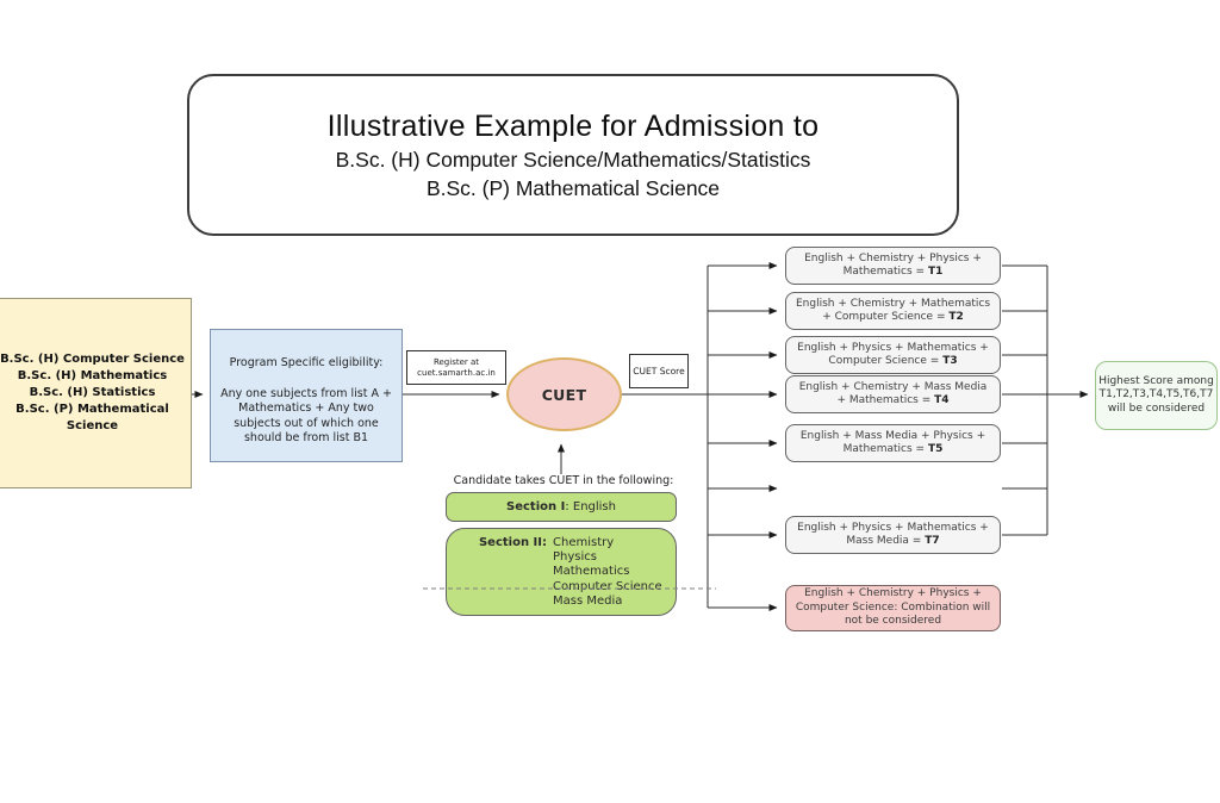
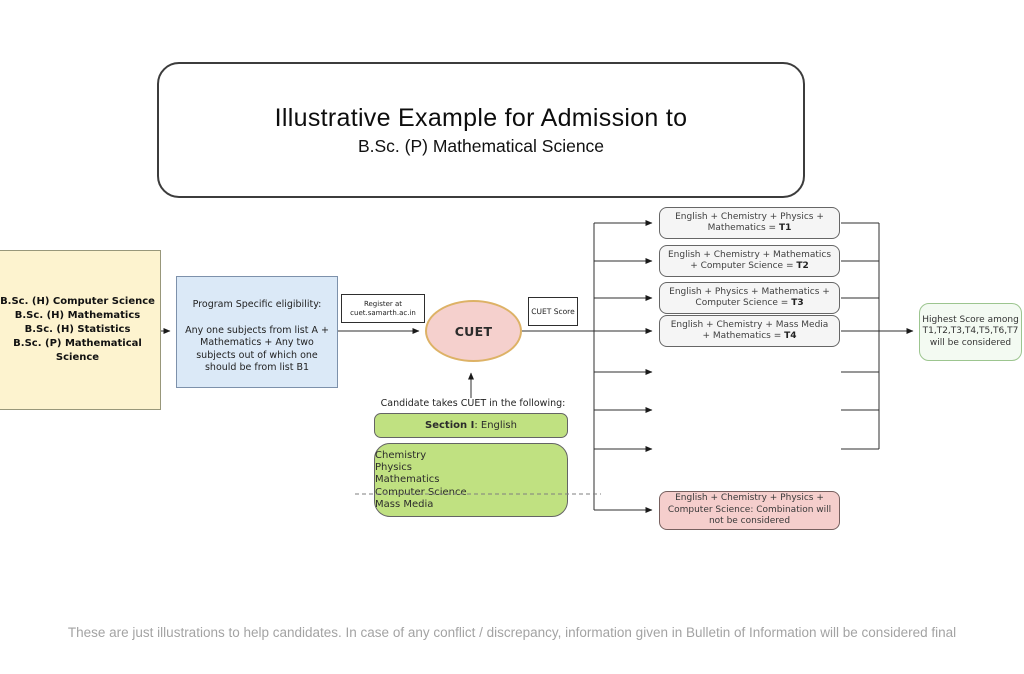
  Illustrative Example for Admission to
- B.Sc. (H) Computer Science/Mathematics/Statistics
  B.Sc. (P) Mathematical Science
  B.Sc. (H) Computer Science
  B.Sc. (H) Mathematics
  B.Sc. (H) Statistics
  B.Sc. (P) Mathematical Science
  Program Specific eligibility:
  Any one subjects from list A +
  Mathematics + Any two
  subjects out of which one
  should be from list B1
  Register at
  cuet.samarth.ac.in
  CUET
  CUET Score
  Candidate takes CUET in the following:
  Section I: English
- Section II:
  Chemistry
  Physics
  Mathematics
  Computer Science
  Mass Media
  English + Chemistry + Physics + Mathematics = T1
  English + Chemistry + Mathematics + Computer Science = T2
  English + Physics + Mathematics + Computer Science = T3
  English + Chemistry + Mass Media + Mathematics = T4
- English + Mass Media + Physics + Mathematics = T5
- English + Physics + Mathematics + Mass Media = T7
  English + Chemistry + Physics + Computer Science: Combination will not be considered
  Highest Score among
  T1,T2,T3,T4,T5,T6,T7
  will be considered
+ These are just illustrations to help candidates. In case of any conflict / discrepancy, information given in Bulletin of Information will be considered final
